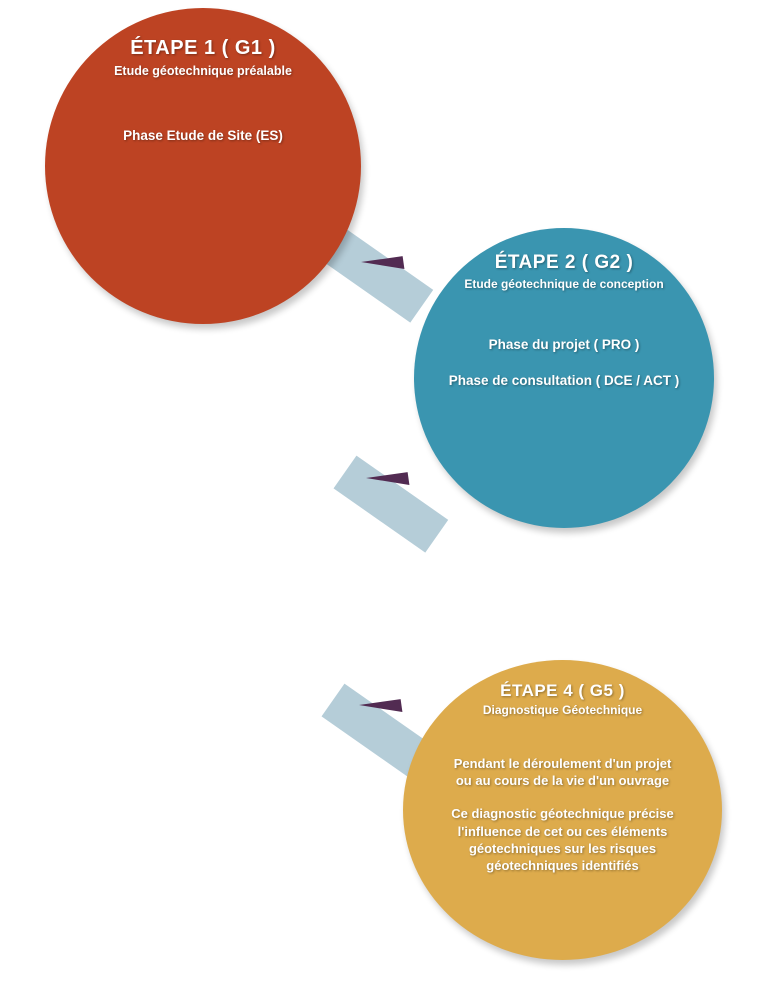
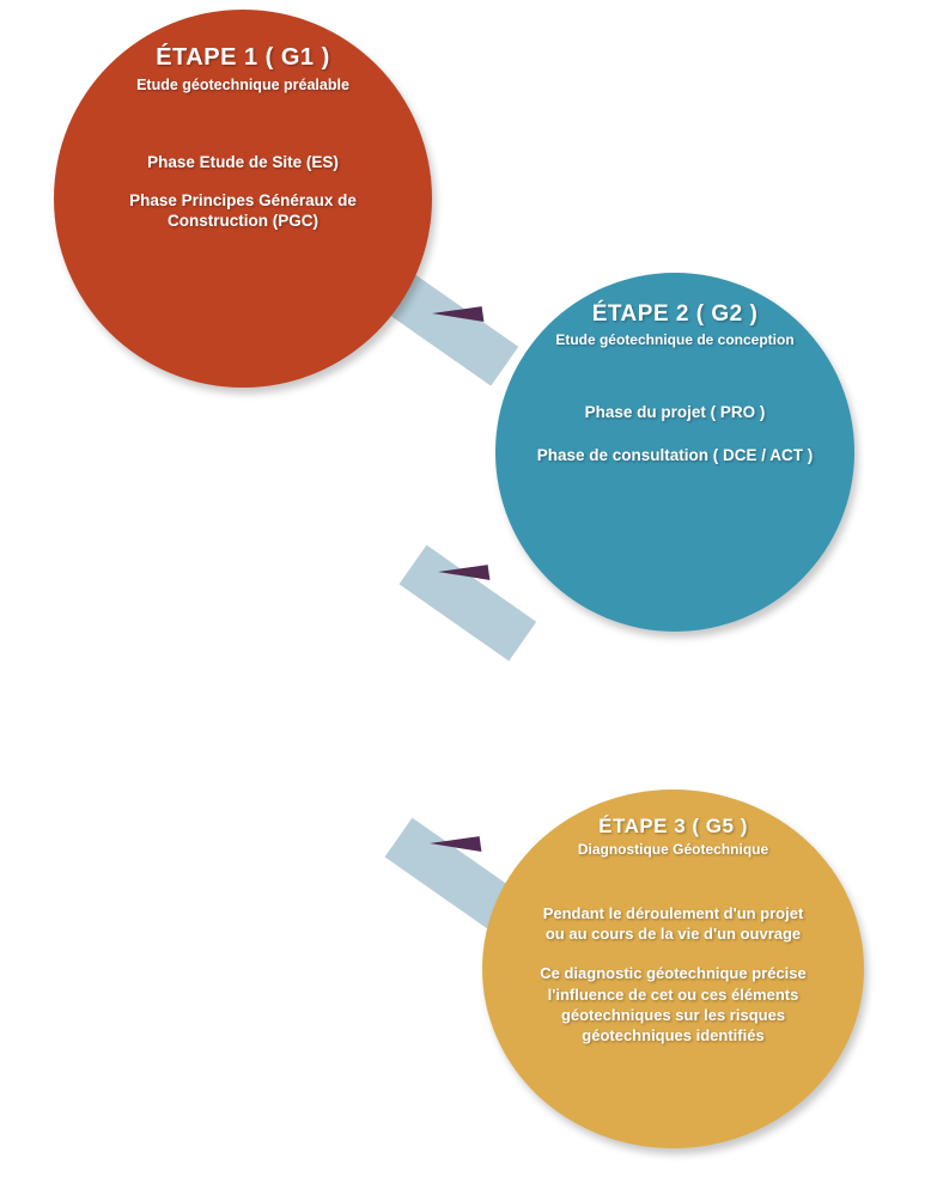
  ÉTAPE 1 ( G1 )
  Etude géotechnique préalable
  Phase Etude de Site (ES)
+ Phase Principes Généraux de Construction (PGC)
  ÉTAPE 2 ( G2 )
  Etude géotechnique de conception
  Phase du projet ( PRO )
  Phase de consultation ( DCE / ACT )
- ÉTAPE 4 ( G5 )
+ ÉTAPE 3 ( G5 )
  Diagnostique Géotechnique
  Pendant le déroulement d'un projet ou au cours de la vie d'un ouvrage
  Ce diagnostic géotechnique précise l'influence de cet ou ces éléments géotechniques sur les risques géotechniques identifiés
